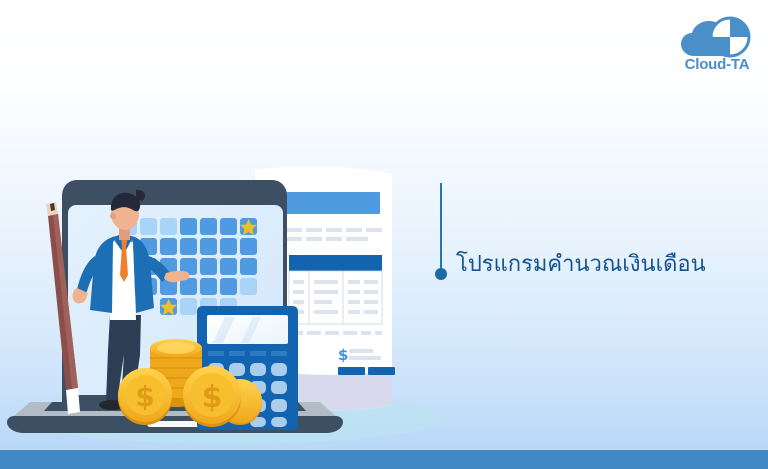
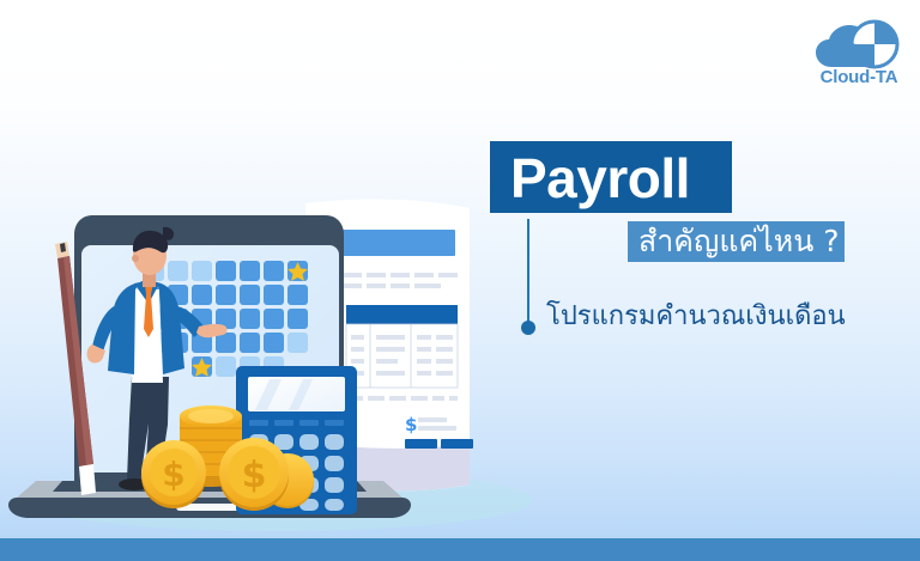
  $
  $
  $
  Cloud-TA
+ Payroll
+ สำคัญแค่ไหน ?
  โปรแกรมคำนวณเงินเดือน
